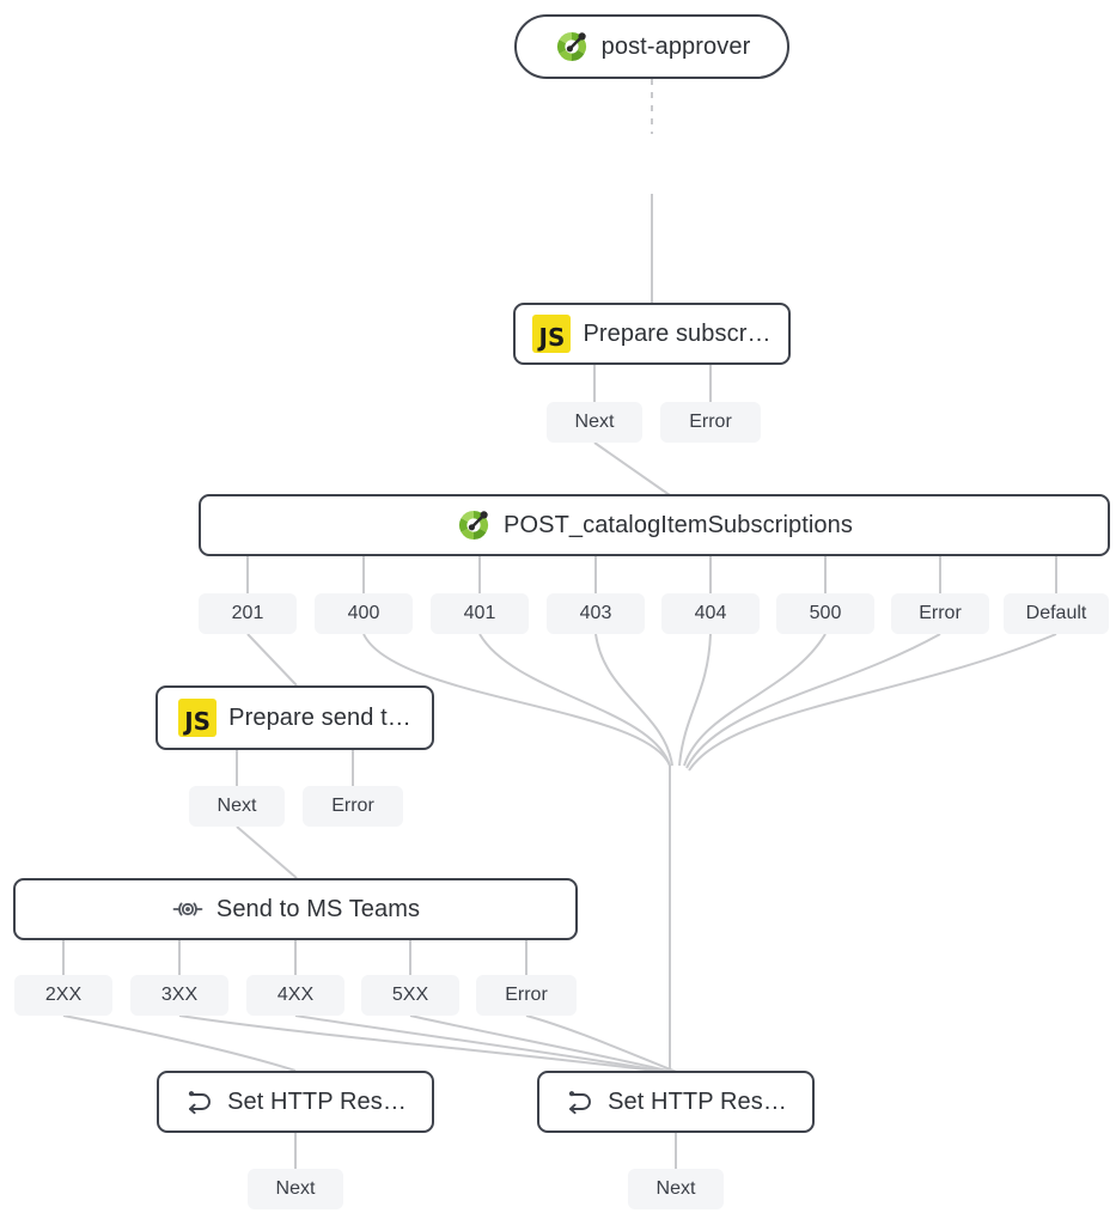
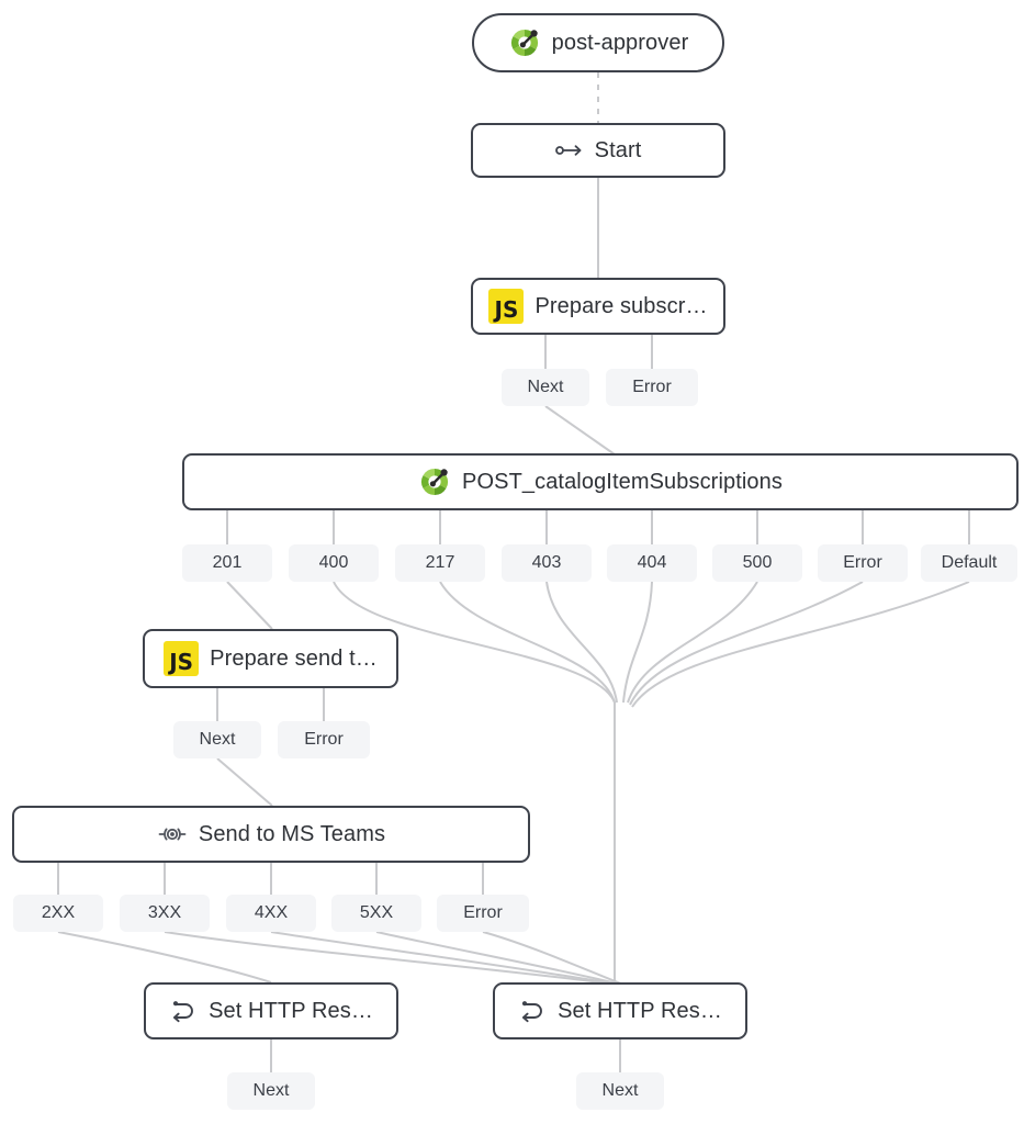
  post-approver
+ Start
  JS
  Prepare subscr…
  Next
  Error
  POST_catalogItemSubscriptions
  201
  400
- 401
+ 217
  403
  404
  500
  Error
  Default
  JS
  Prepare send t…
  Next
  Error
  Send to MS Teams
  2XX
  3XX
  4XX
  5XX
  Error
  Set HTTP Res…
  Set HTTP Res…
  Next
  Next
